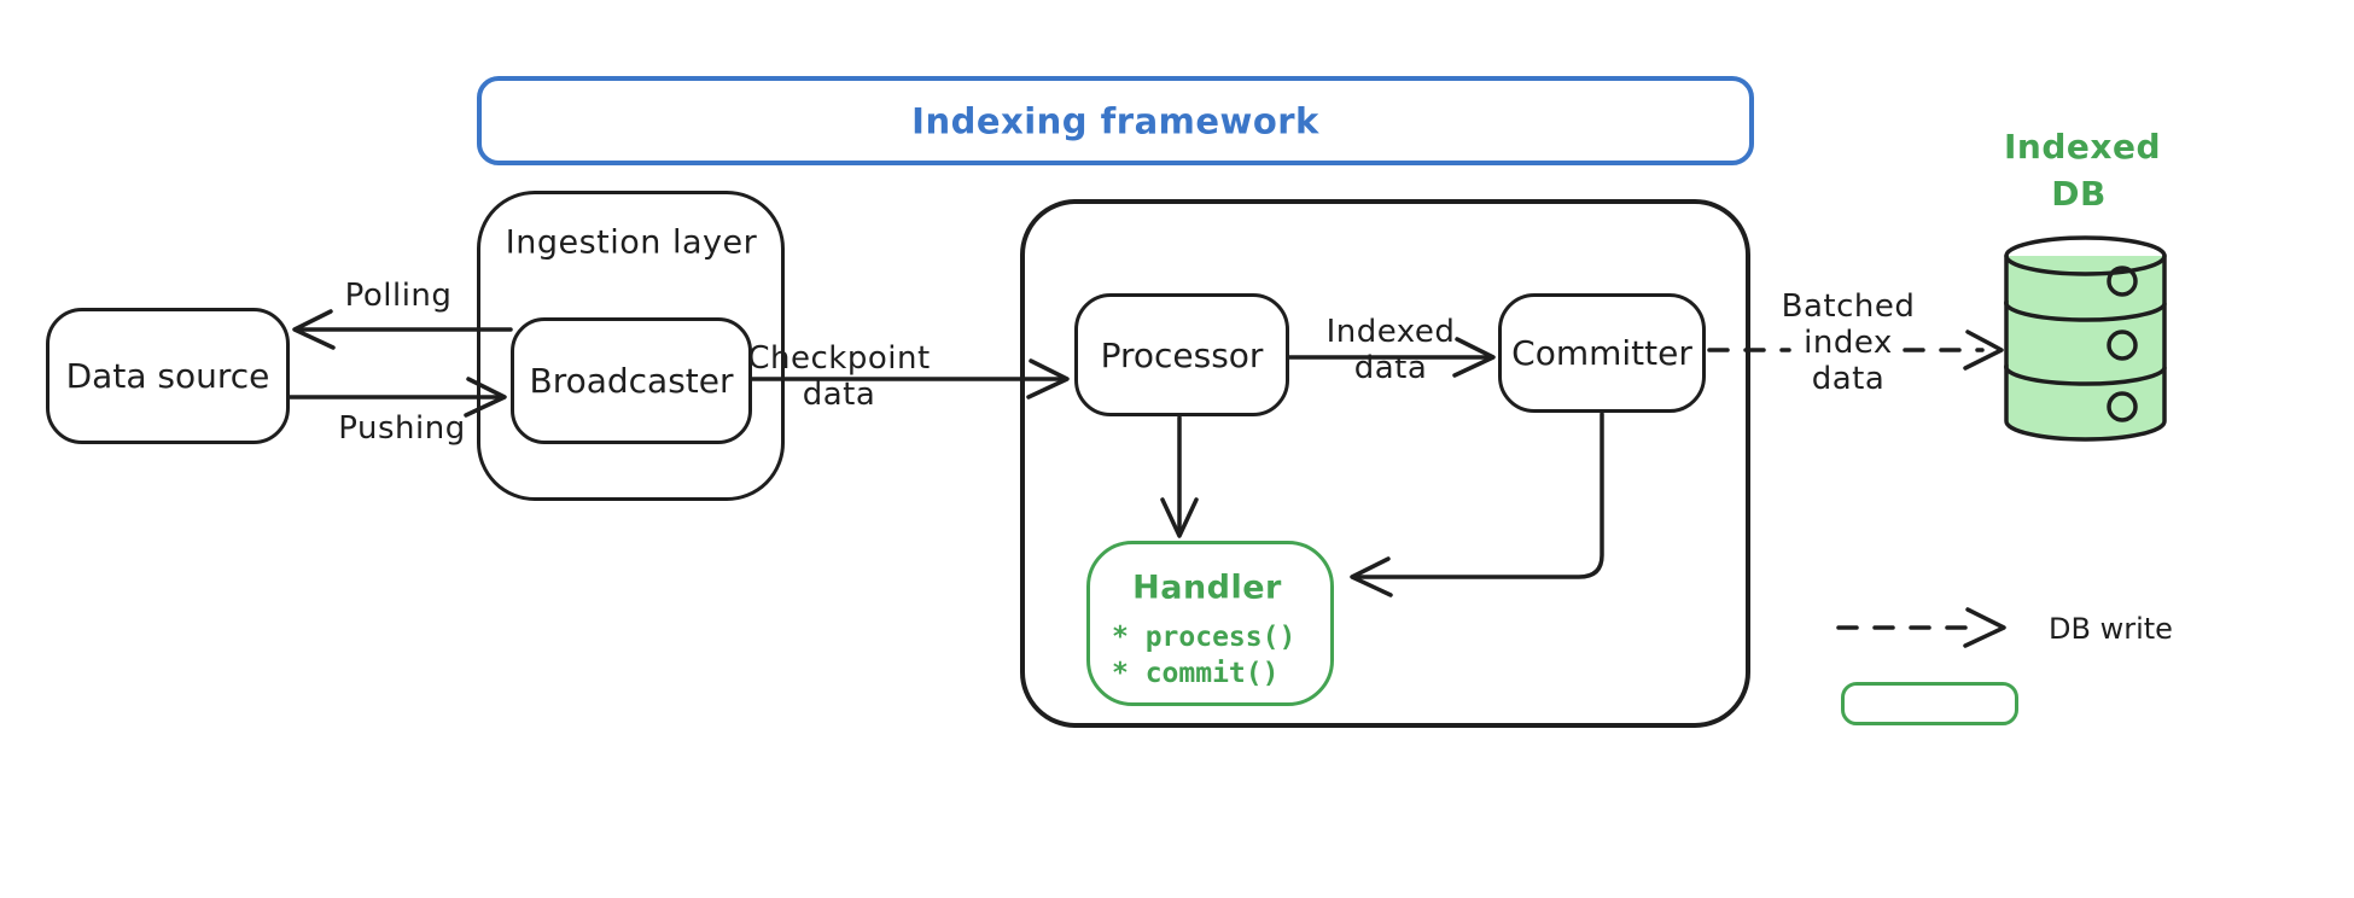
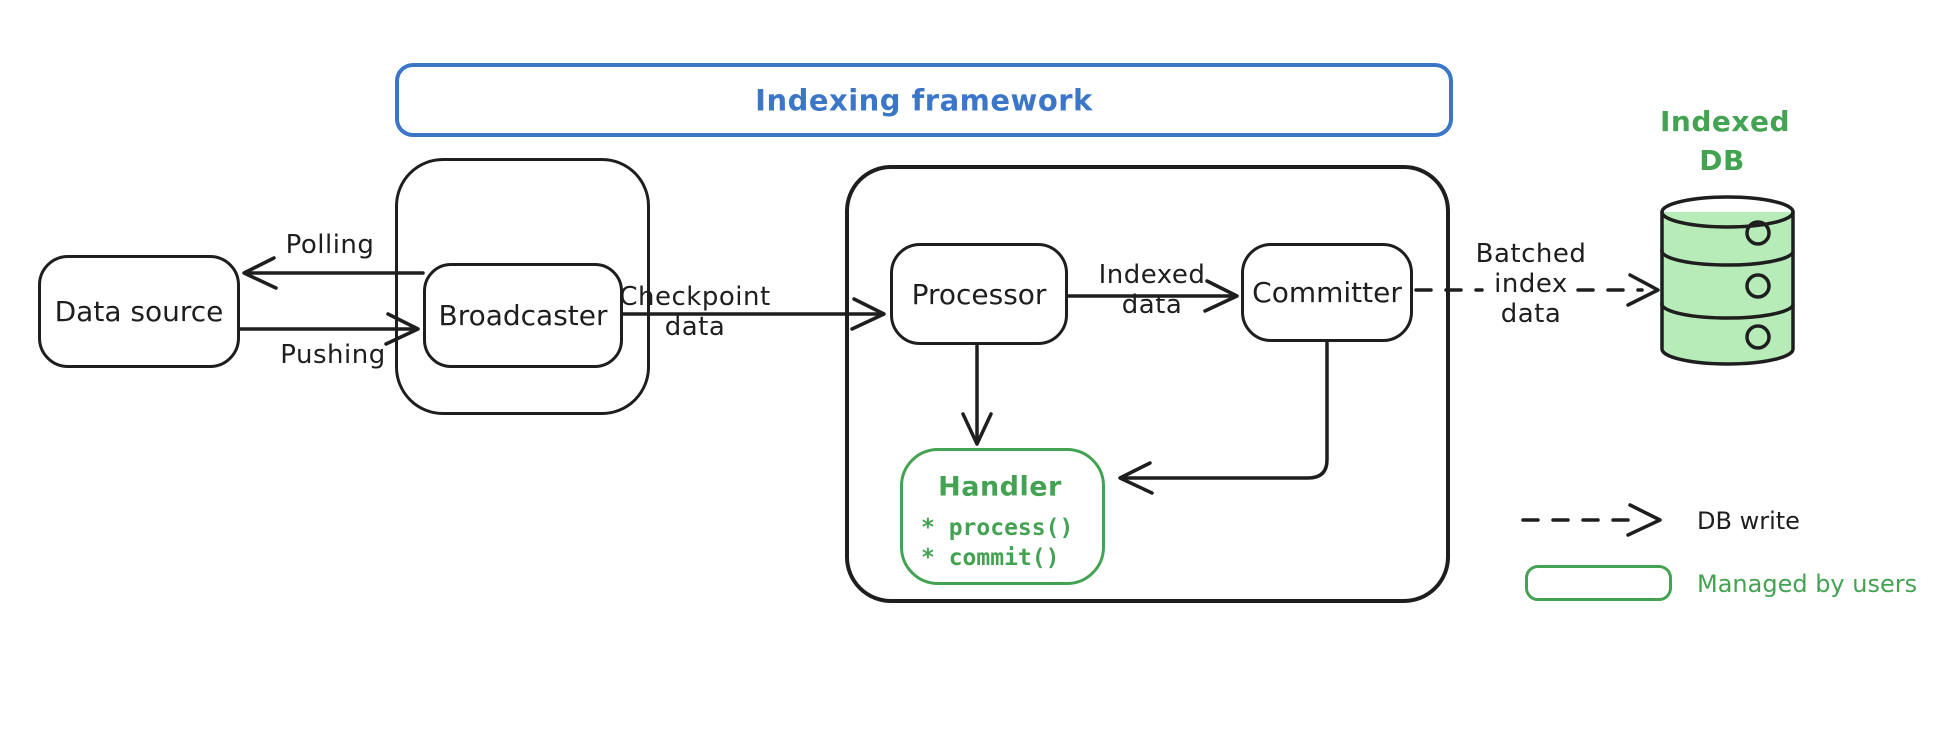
  Indexing framework
  Data source
- Ingestion layer
  Broadcaster
  Processor
  Committer
  Handler
  * process()
  * commit()
  Indexed
  DB
  Polling
  Pushing
  Checkpoint
  data
  Indexed
  data
  Batched
  index
  data
  DB write
+ Managed by users
